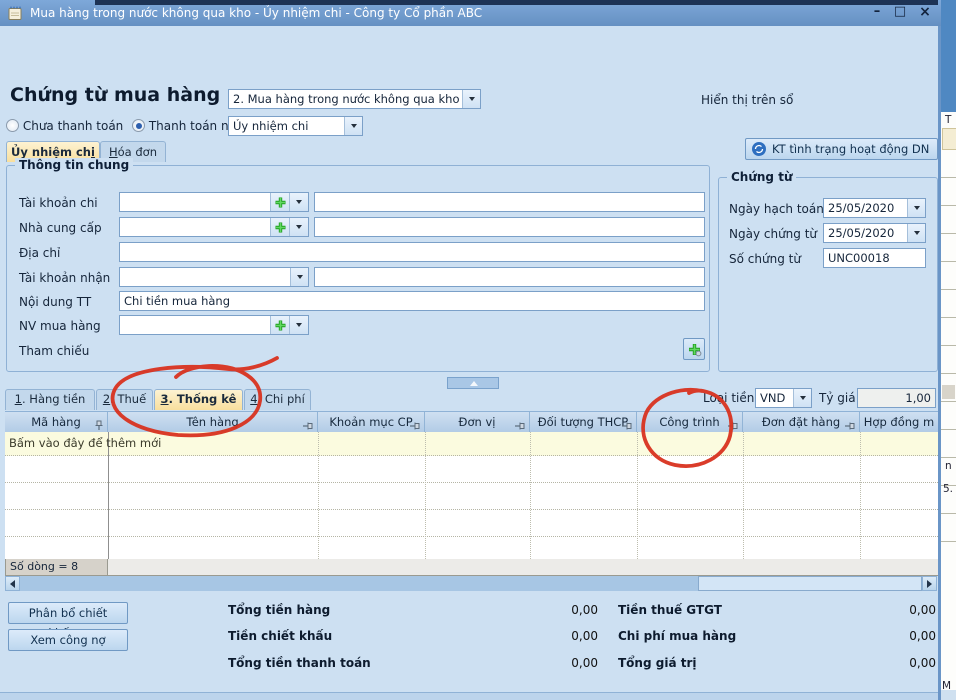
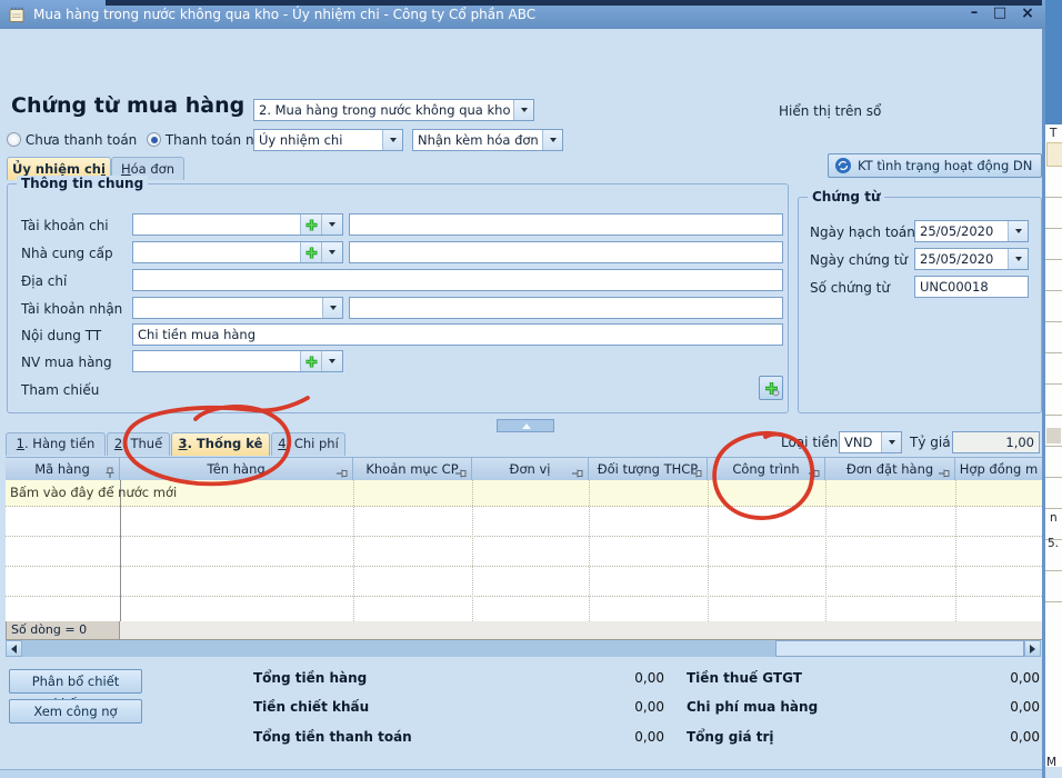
  Mua hàng trong nước không qua kho - Ủy nhiệm chi - Công ty Cổ phần ABC
  –
  □
  ×
  Chứng từ mua hàng
  2. Mua hàng trong nước không qua kho
  Hiển thị trên sổ
  Chưa thanh toán
  Thanh toán n
  Ủy nhiệm chi
+ Nhận kèm hóa đơn
  Ủy nhiệm chi
  Hóa đơn
  KT tình trạng hoạt động DN
  Thông tin chung
  Tài khoản chi
  Nhà cung cấp
  Địa chỉ
  Tài khoản nhận
  Nội dung TT
  Chi tiền mua hàng
  NV mua hàng
  Tham chiếu
  Chứng từ
  Ngày hạch toán
  25/05/2020
  Ngày chứng từ
  25/05/2020
  Số chứng từ
  UNC00018
  Loi tiền
  VND
  Tỷ giá
  1,00
  1. Hàng tiền
  2 Thuế
  3. Thống kê
  4 Chi phí
  Mã hàng
  Tên hàng
  Khoản mục CP
  Đơn vị
  Đối tượng THCP
  Công trình
  Đơn đặt hàng
  Hợp đồng m
- Bấm vào đây để thêm mới
+ Bấm vào đây để nước mới
- Số dòng = 8
+ Số dòng = 0
  Xem công nợ
  Tổng tiền hàng
  0,00
  Tiền thuế GTGT
  0,00
  Tiền chiết khấu
  0,00
  Chi phí mua hàng
  0,00
  Tổng tiền thanh toán
  0,00
  Tổng giá trị
  0,00
  T
  n
  5.
  M
